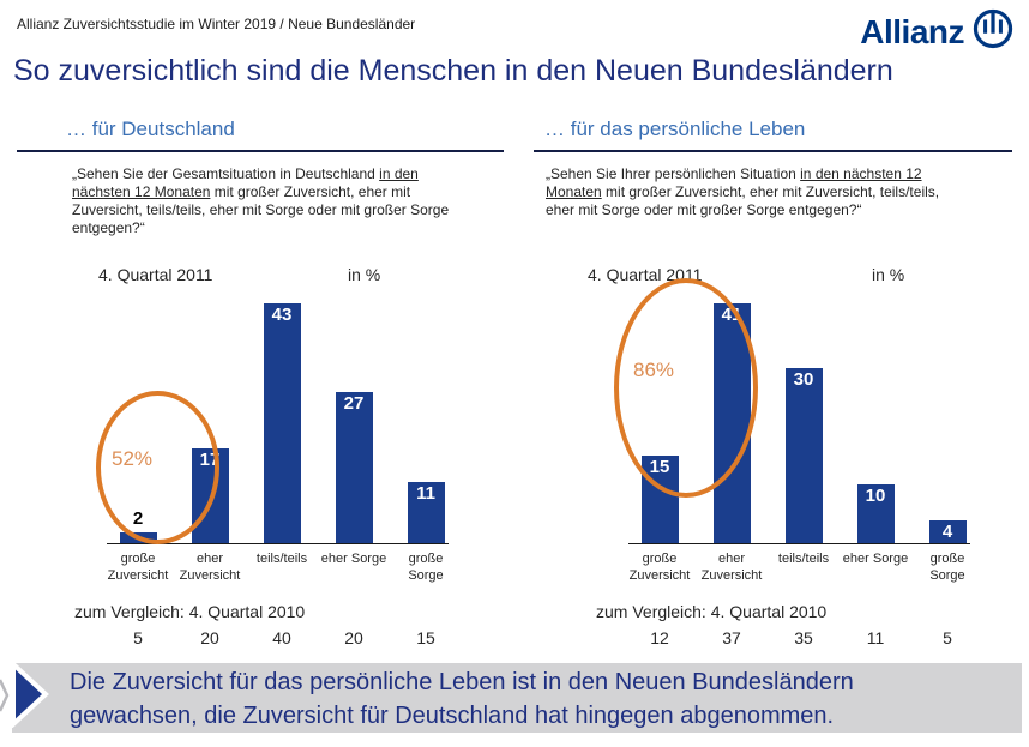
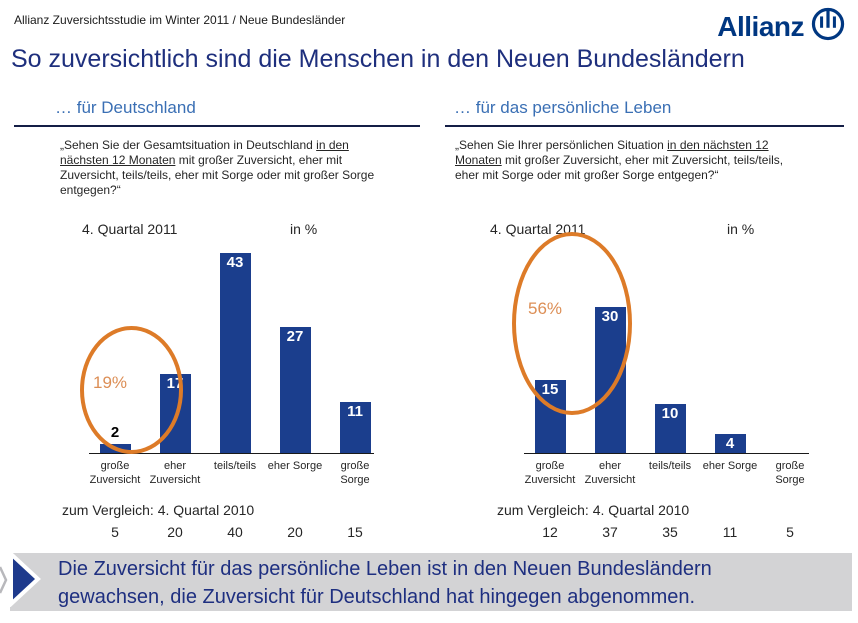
- Allianz Zuversichtsstudie im Winter 2019 / Neue Bundesländer
+ Allianz Zuversichtsstudie im Winter 2011 / Neue Bundesländer
  Allianz
  So zuversichtlich sind die Menschen in den Neuen Bundesländern
  … für Deutschland
  „Sehen Sie der Gesamtsituation in Deutschland in den nächsten 12 Monaten mit großer Zuversicht, eher mit Zuversicht, teils/teils, eher mit Sorge oder mit großer Sorge entgegen?“
  4. Quartal 2011
  in %
  2
  17
  43
  27
  11
- 52%
+ 19%
  große
  Zuversicht
  eher
  Zuversicht
  teils/teils
  eher Sorge
  große
  Sorge
  5
  20
  40
  20
  15
  zum Vergleich: 4. Quartal 2010
  … für das persönliche Leben
  „Sehen Sie Ihrer persönlichen Situation in den nächsten 12 Monaten mit großer Zuversicht, eher mit Zuversicht, teils/teils, eher mit Sorge oder mit großer Sorge entgegen?“
  4. Quartal 2011
  in %
  15
- 41
  30
  10
  4
- 86%
+ 56%
  große
  Zuversicht
  eher
  Zuversicht
  teils/teils
  eher Sorge
  große
  Sorge
  12
  37
  35
  11
  5
  zum Vergleich: 4. Quartal 2010
  Die Zuversicht für das persönliche Leben ist in den Neuen Bundesländern
  gewachsen, die Zuversicht für Deutschland hat hingegen abgenommen.
